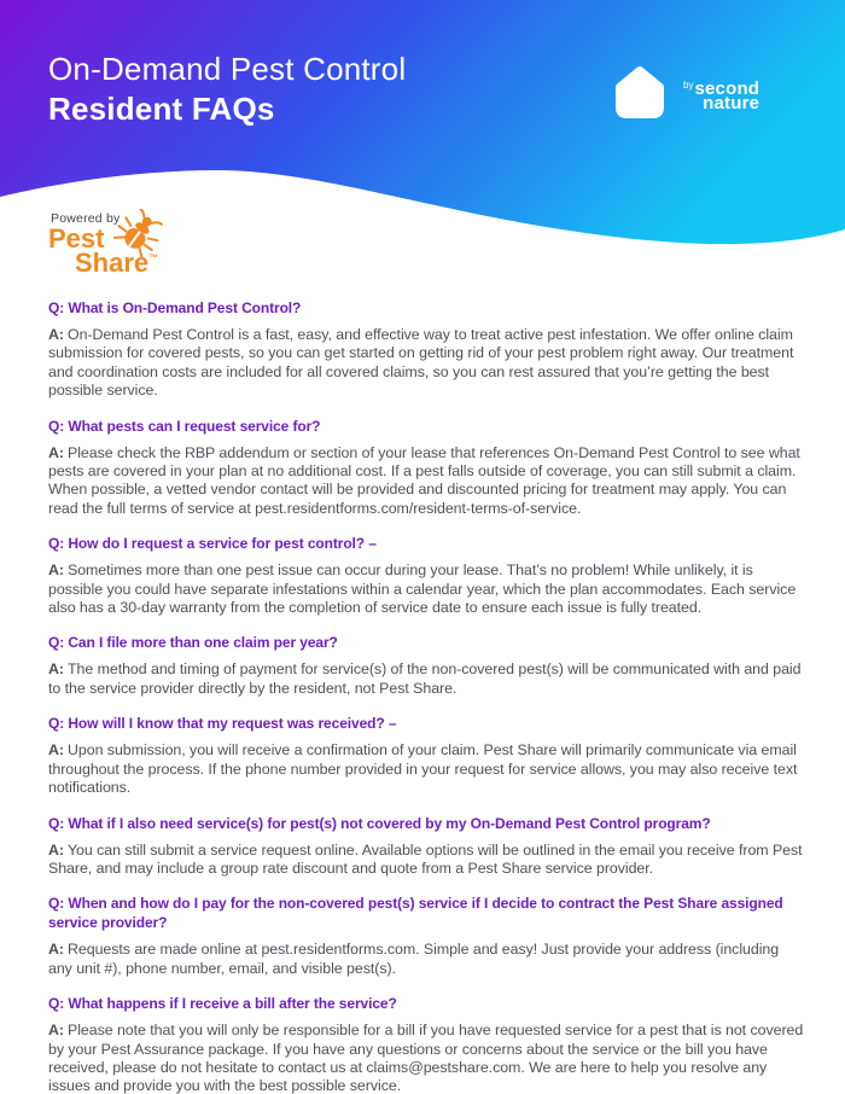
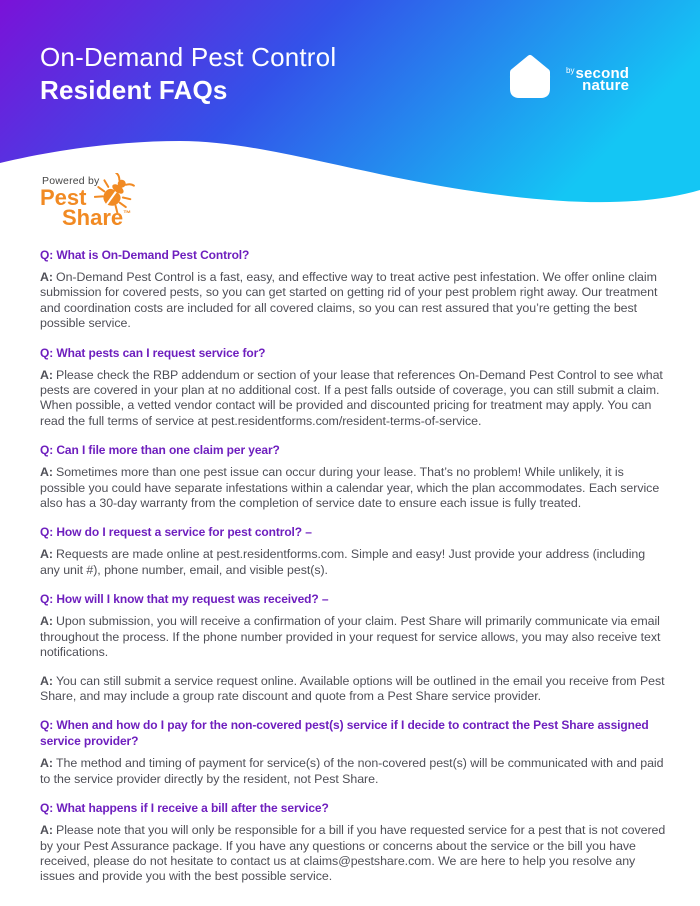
  On-Demand Pest Control
  Resident FAQs
  bysecond
  nature
  Powered by
  Pest
  Share™
  Q: What is On-Demand Pest Control?
  A: On-Demand Pest Control is a fast, easy, and effective way to treat active pest infestation. We offer online claim submission for covered pests, so you can get started on getting rid of your pest problem right away. Our treatment and coordination costs are included for all covered claims, so you can rest assured that you’re getting the best possible service.
  Q: What pests can I request service for?
  A: Please check the RBP addendum or section of your lease that references On-Demand Pest Control to see what pests are covered in your plan at no additional cost. If a pest falls outside of coverage, you can still submit a claim. When possible, a vetted vendor contact will be provided and discounted pricing for treatment may apply. You can read the full terms of service at pest.residentforms.com/resident-terms-of-service.
- Q: How do I request a service for pest control? –
+ Q: Can I file more than one claim per year?
  A: Sometimes more than one pest issue can occur during your lease. That’s no problem! While unlikely, it is possible you could have separate infestations within a calendar year, which the plan accommodates. Each service also has a 30-day warranty from the completion of service date to ensure each issue is fully treated.
- Q: Can I file more than one claim per year?
+ Q: How do I request a service for pest control? –
- A: The method and timing of payment for service(s) of the non-covered pest(s) will be communicated with and paid to the service provider directly by the resident, not Pest Share.
+ A: Requests are made online at pest.residentforms.com. Simple and easy! Just provide your address (including any unit #), phone number, email, and visible pest(s).
  Q: How will I know that my request was received? –
  A: Upon submission, you will receive a confirmation of your claim. Pest Share will primarily communicate via email throughout the process. If the phone number provided in your request for service allows, you may also receive text notifications.
- Q: What if I also need service(s) for pest(s) not covered by my On-Demand Pest Control program?
  A: You can still submit a service request online. Available options will be outlined in the email you receive from Pest Share, and may include a group rate discount and quote from a Pest Share service provider.
  Q: When and how do I pay for the non-covered pest(s) service if I decide to contract the Pest Share assigned service provider?
- A: Requests are made online at pest.residentforms.com. Simple and easy! Just provide your address (including any unit #), phone number, email, and visible pest(s).
+ A: The method and timing of payment for service(s) of the non-covered pest(s) will be communicated with and paid to the service provider directly by the resident, not Pest Share.
  Q: What happens if I receive a bill after the service?
  A: Please note that you will only be responsible for a bill if you have requested service for a pest that is not covered by your Pest Assurance package. If you have any questions or concerns about the service or the bill you have received, please do not hesitate to contact us at claims@pestshare.com. We are here to help you resolve any issues and provide you with the best possible service.
